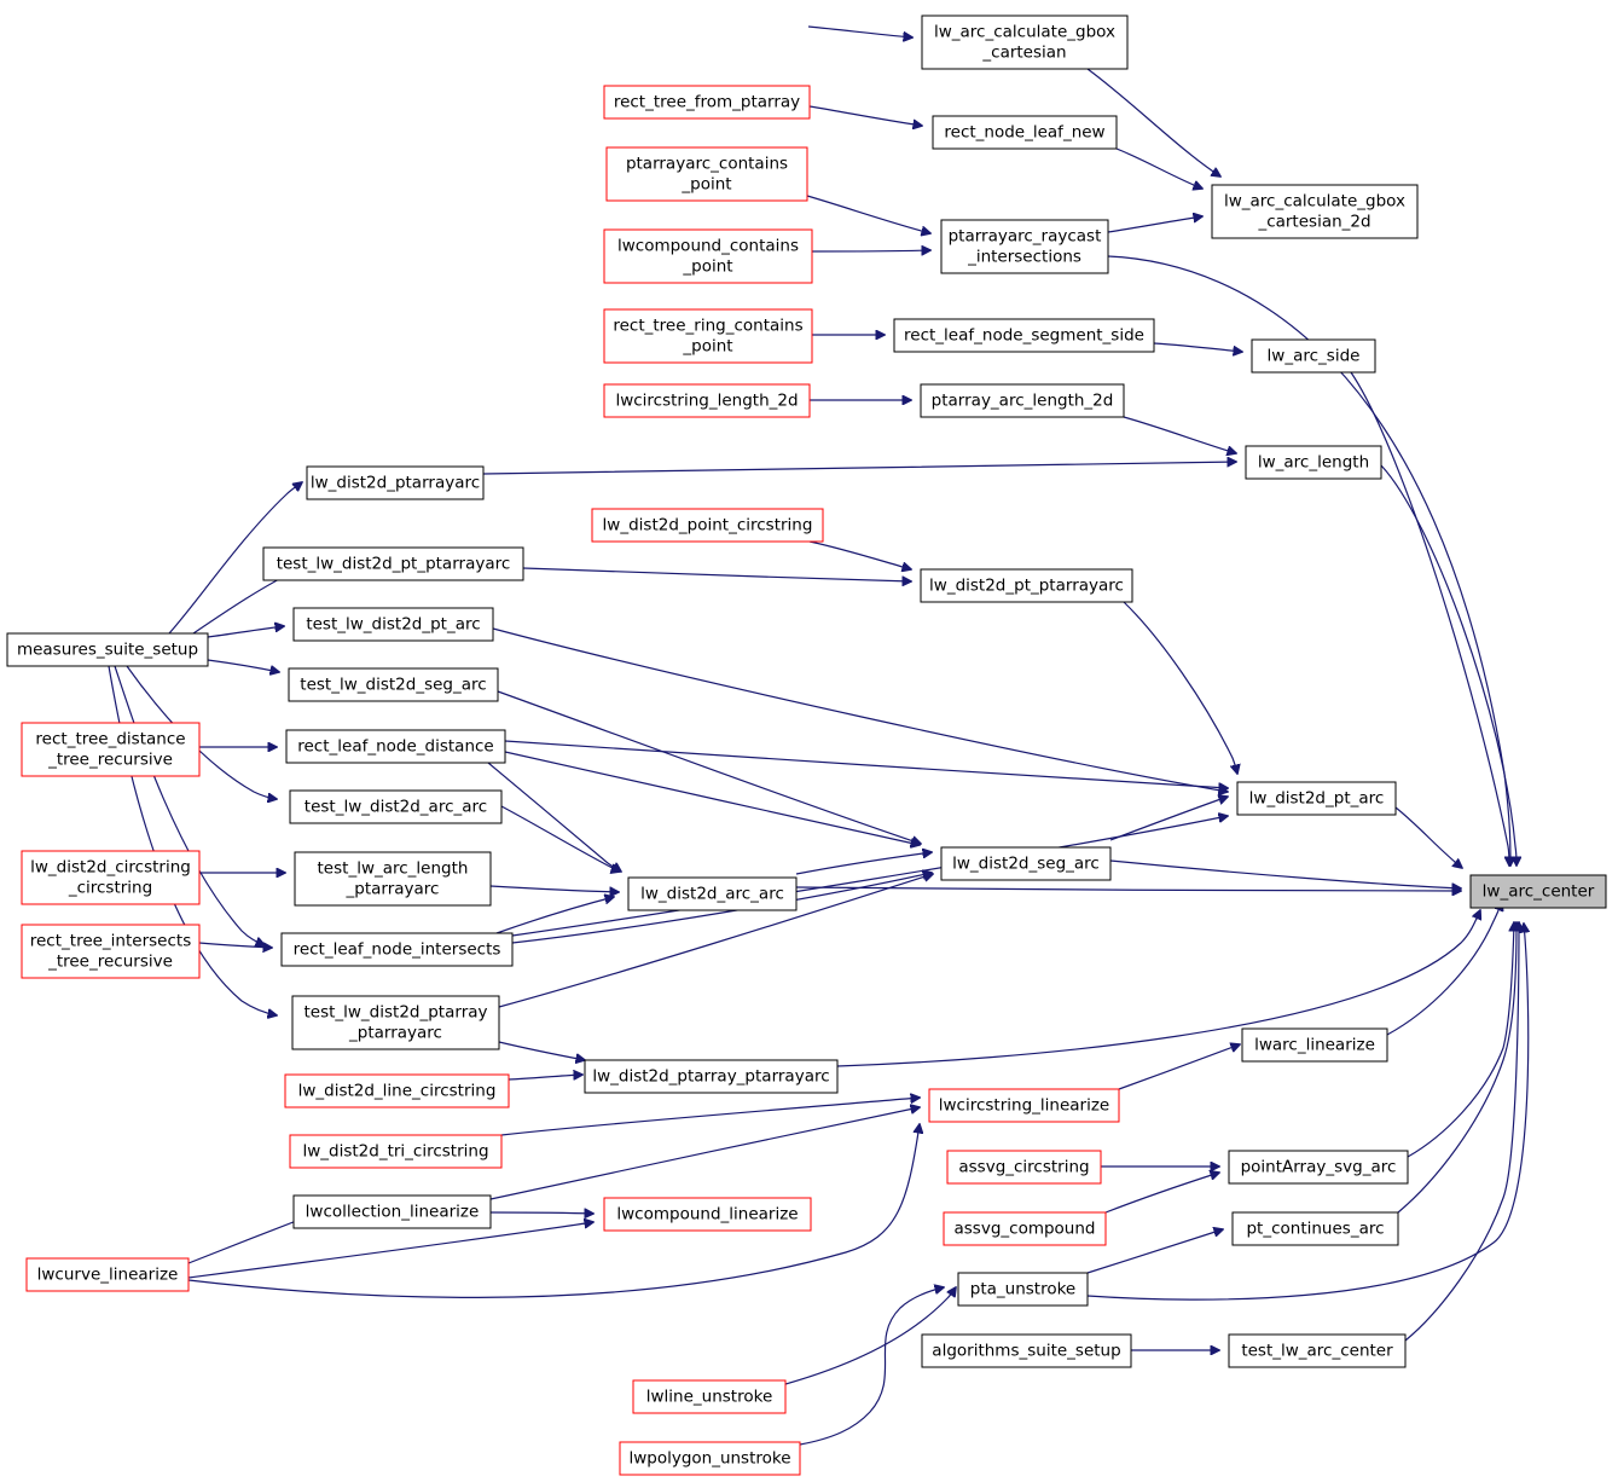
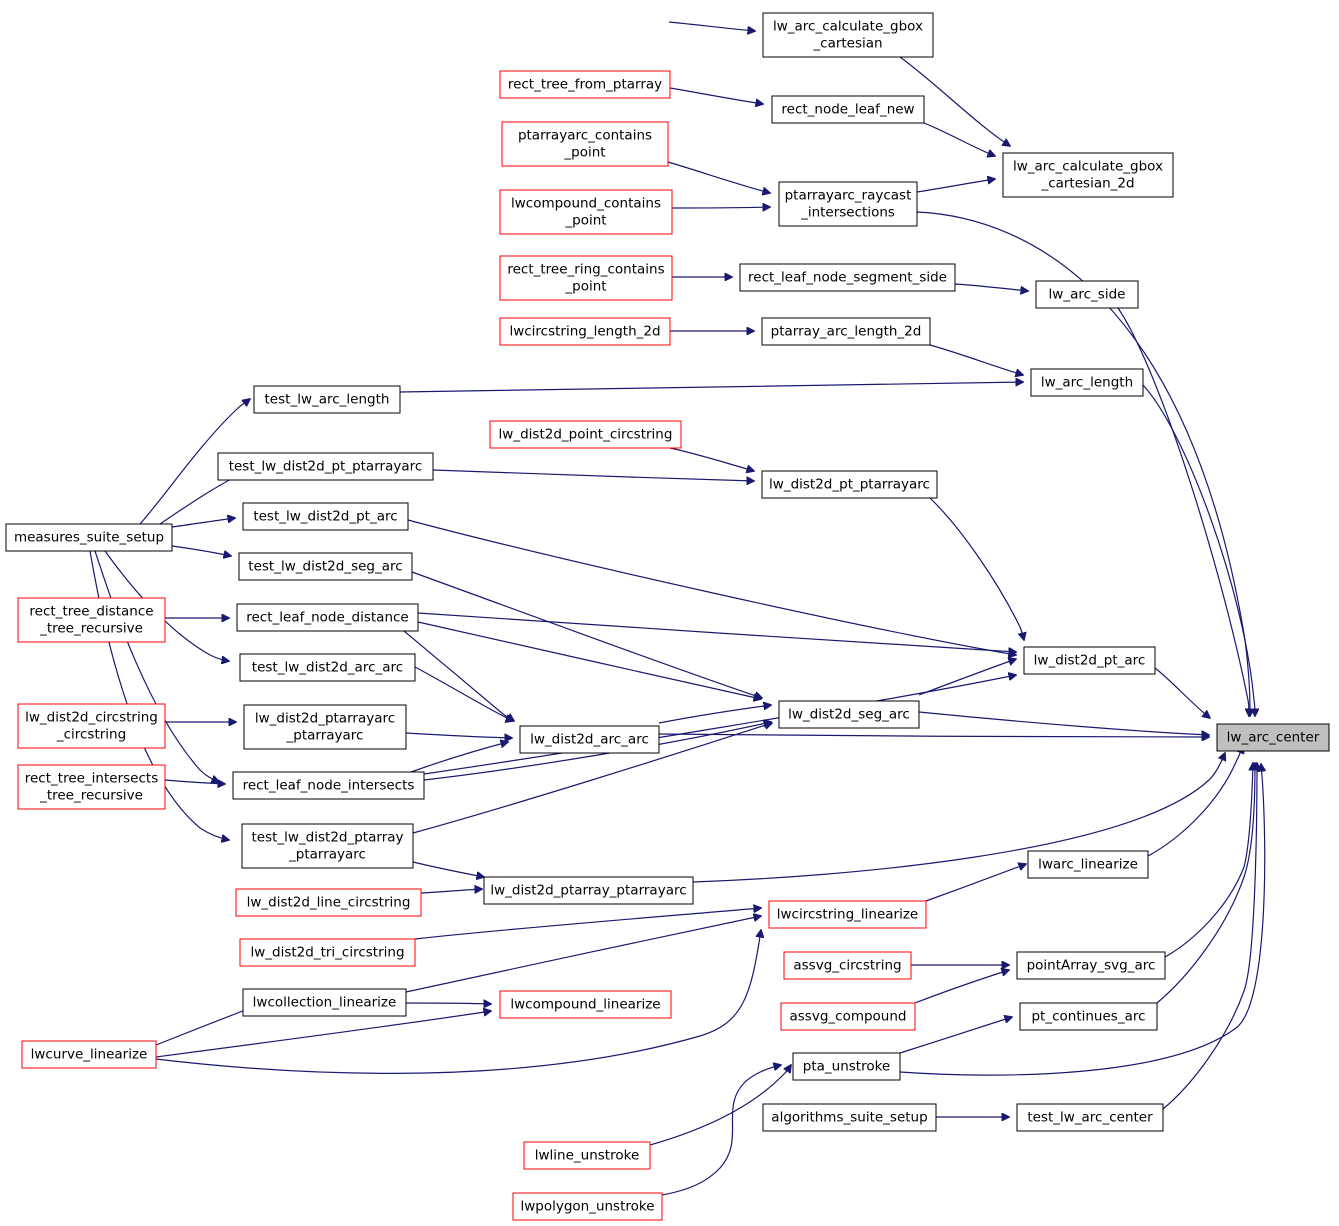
  lw_arc_calculate_gbox
  _cartesian
  rect_tree_from_ptarray
  rect_node_leaf_new
  ptarrayarc_contains
  _point
  lw_arc_calculate_gbox
  _cartesian_2d
  ptarrayarc_raycast
  _intersections
  lwcompound_contains
  _point
  rect_tree_ring_contains
  _point
  rect_leaf_node_segment_side
  lw_arc_side
  lwcircstring_length_2d
  ptarray_arc_length_2d
  lw_arc_length
- lw_dist2d_ptarrayarc
+ test_lw_arc_length
  lw_dist2d_point_circstring
  test_lw_dist2d_pt_ptarrayarc
  lw_dist2d_pt_ptarrayarc
  test_lw_dist2d_pt_arc
  measures_suite_setup
  test_lw_dist2d_seg_arc
  rect_tree_distance
  _tree_recursive
  rect_leaf_node_distance
  test_lw_dist2d_arc_arc
  lw_dist2d_pt_arc
  lw_dist2d_seg_arc
  lw_dist2d_circstring
  _circstring
- test_lw_arc_length
+ lw_dist2d_ptarrayarc
  _ptarrayarc
  lw_arc_center
  lw_dist2d_arc_arc
  rect_tree_intersects
  _tree_recursive
  rect_leaf_node_intersects
  test_lw_dist2d_ptarray
  _ptarrayarc
  lwarc_linearize
  lw_dist2d_ptarray_ptarrayarc
  lwcircstring_linearize
  lw_dist2d_line_circstring
  assvg_circstring
  pointArray_svg_arc
  lw_dist2d_tri_circstring
  lwcollection_linearize
  lwcompound_linearize
  assvg_compound
  pt_continues_arc
  lwcurve_linearize
  pta_unstroke
  algorithms_suite_setup
  test_lw_arc_center
  lwline_unstroke
  lwpolygon_unstroke
